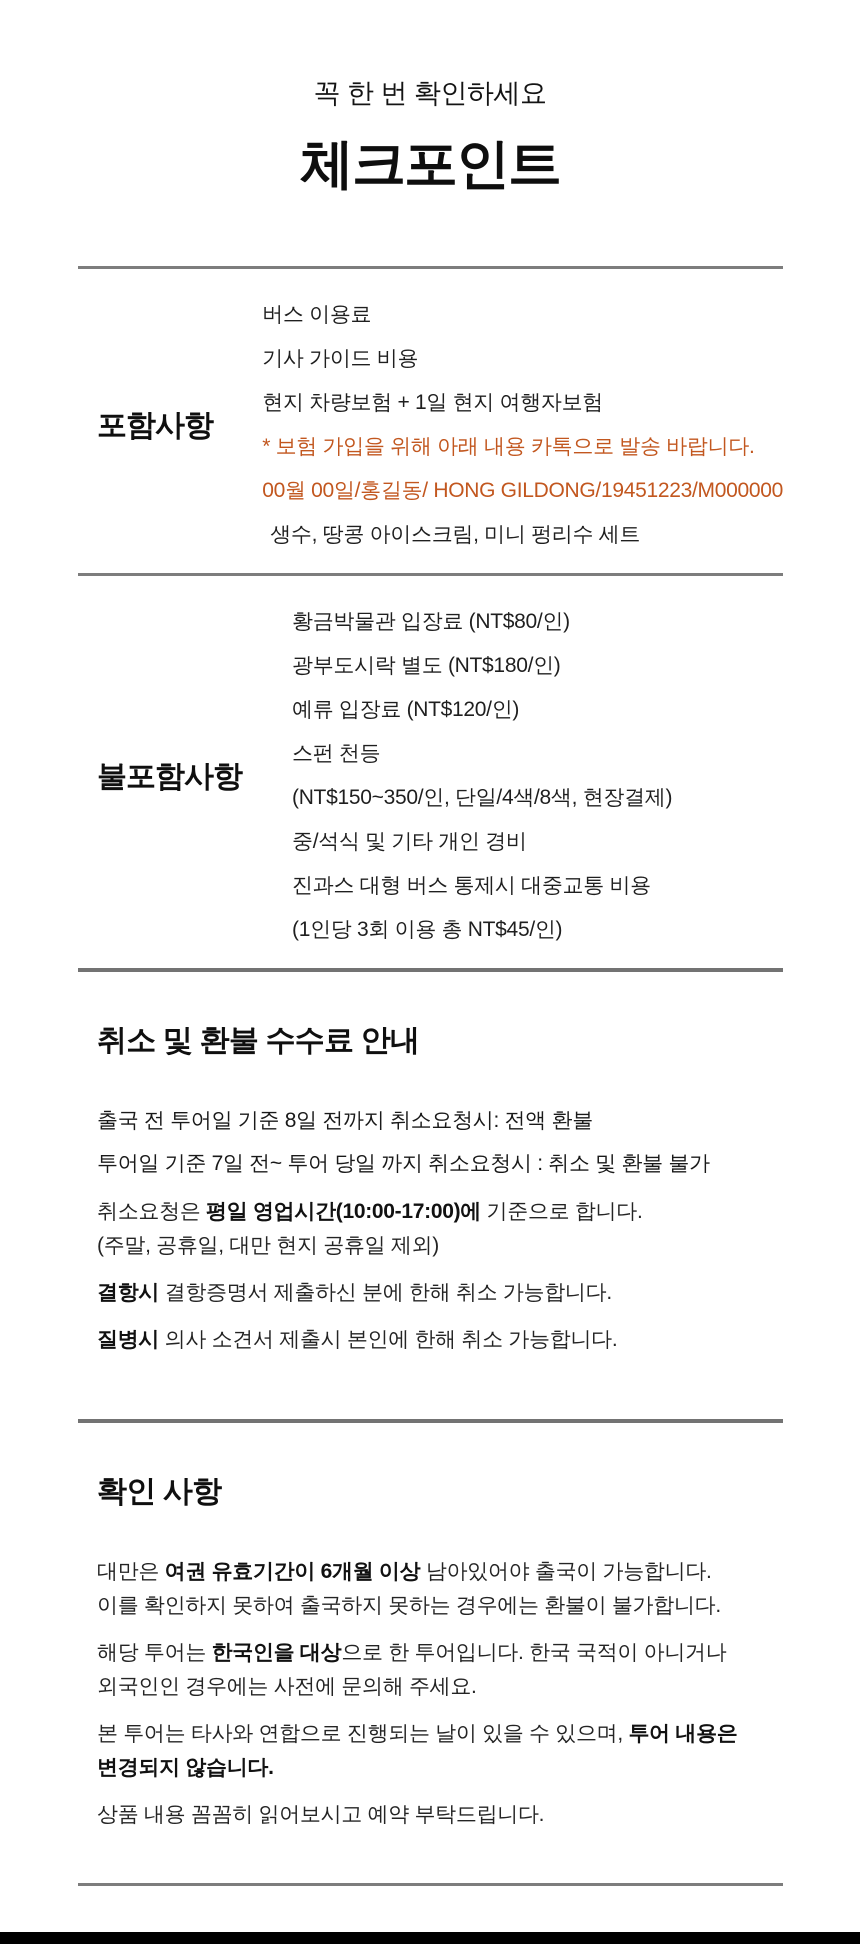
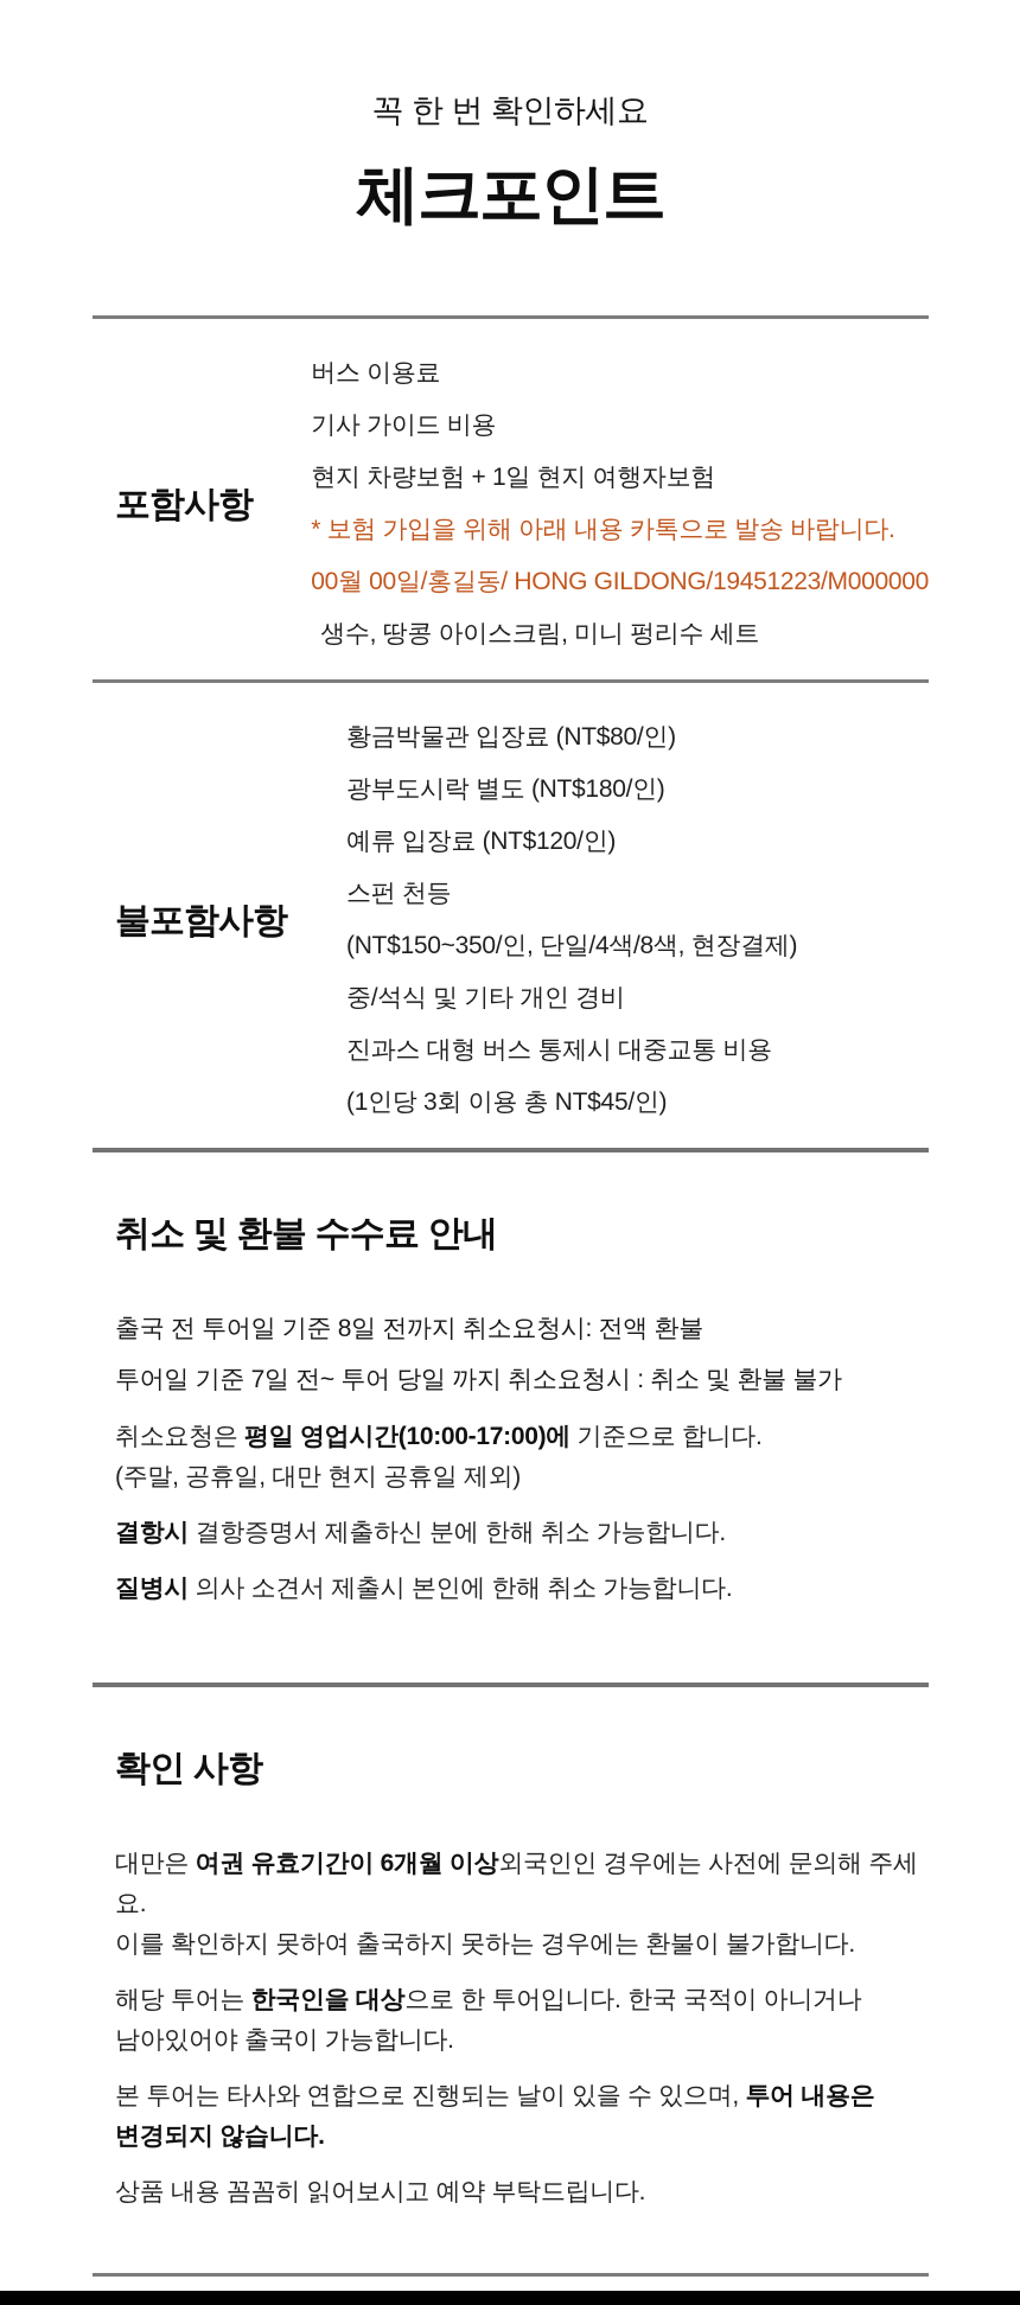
  꼭 한 번 확인하세요
  체크포인트
  포함사항
  버스 이용료
  기사 가이드 비용
  현지 차량보험 + 1일 현지 여행자보험
  * 보험 가입을 위해 아래 내용 카톡으로 발송 바랍니다.
  00월 00일/홍길동/ HONG GILDONG/19451223/M000000
  생수, 땅콩 아이스크림, 미니 펑리수 세트
  불포함사항
  황금박물관 입장료 (NT$80/인)
  광부도시락 별도 (NT$180/인)
  예류 입장료 (NT$120/인)
  스펀 천등
  (NT$150~350/인, 단일/4색/8색, 현장결제)
  중/석식 및 기타 개인 경비
  진과스 대형 버스 통제시 대중교통 비용
  (1인당 3회 이용 총 NT$45/인)
  취소 및 환불 수수료 안내
  출국 전 투어일 기준 8일 전까지 취소요청시: 전액 환불
  투어일 기준 7일 전~ 투어 당일 까지 취소요청시 : 취소 및 환불 불가
  취소요청은 평일 영업시간(10:00-17:00)에 기준으로 합니다.
  (주말, 공휴일, 대만 현지 공휴일 제외)
  결항시 결항증명서 제출하신 분에 한해 취소 가능합니다.
  질병시 의사 소견서 제출시 본인에 한해 취소 가능합니다.
  확인 사항
- 대만은 여권 유효기간이 6개월 이상 남아있어야 출국이 가능합니다.
+ 대만은 여권 유효기간이 6개월 이상외국인인 경우에는 사전에 문의해 주세요.
  이를 확인하지 못하여 출국하지 못하는 경우에는 환불이 불가합니다.
  해당 투어는 한국인을 대상으로 한 투어입니다. 한국 국적이 아니거나
- 외국인인 경우에는 사전에 문의해 주세요.
+ 남아있어야 출국이 가능합니다.
  본 투어는 타사와 연합으로 진행되는 날이 있을 수 있으며, 투어 내용은
  변경되지 않습니다.
  상품 내용 꼼꼼히 읽어보시고 예약 부탁드립니다.
